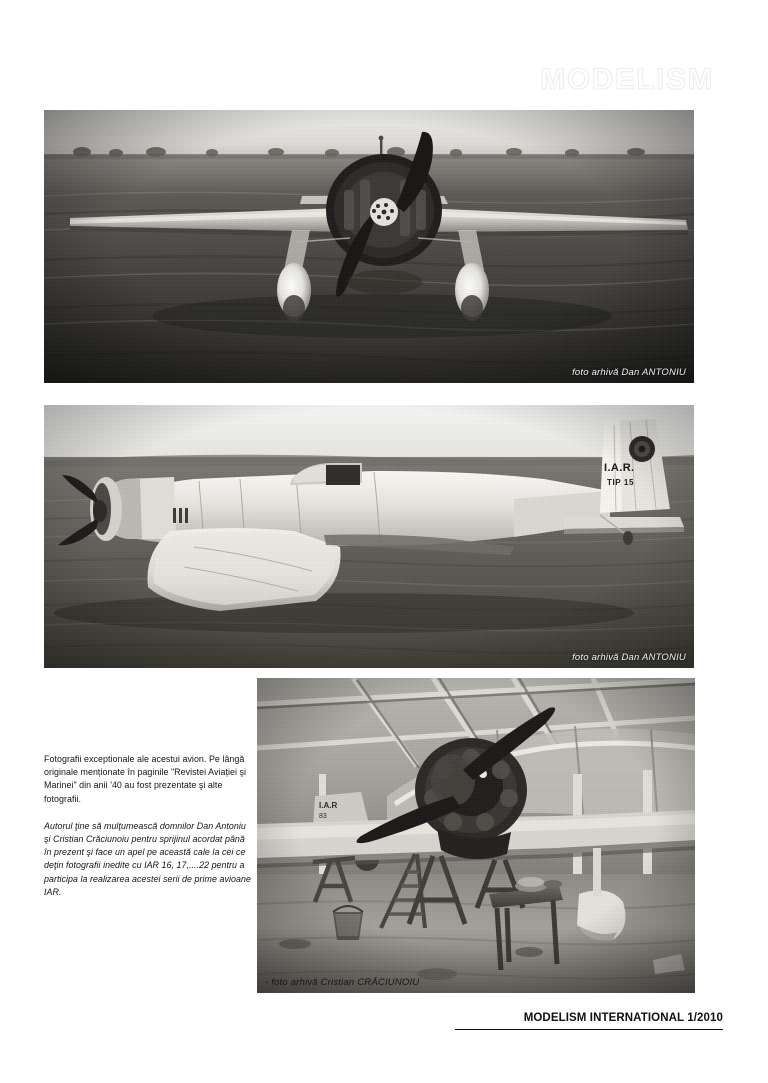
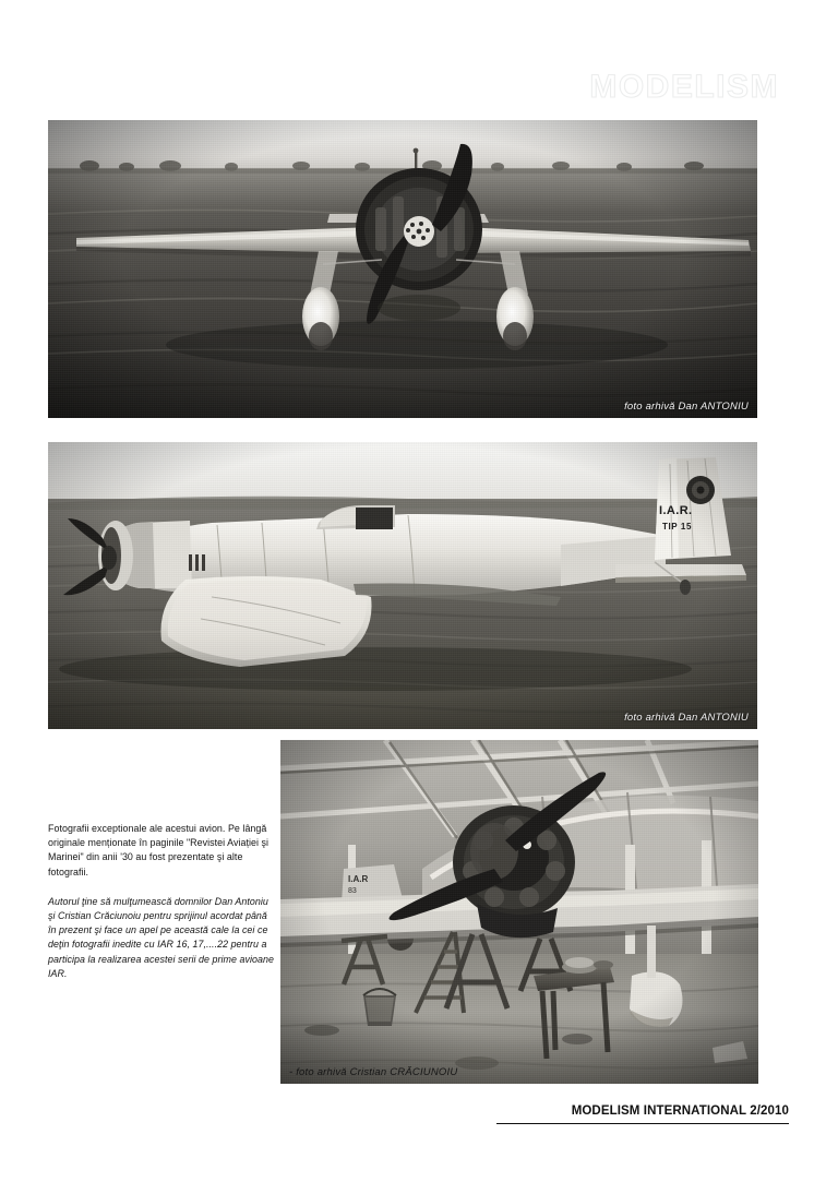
  foto arhivă Dan ANTONIU
  foto arhivă Dan ANTONIU
  I.A.R.
  TIP 15
  - foto arhivă Cristian CRĂCIUNOIU
- Fotografii exceptionale ale acestui avion. Pe lângă originale menționate în paginile "Revistei Aviației şi Marinei" din anii '40 au fost prezentate şi alte fotografii.
+ Fotografii exceptionale ale acestui avion. Pe lângă originale menționate în paginile "Revistei Aviației şi Marinei" din anii '30 au fost prezentate şi alte fotografii.
  Autorul ţine să mulţumească domnilor Dan Antoniu şi Cristian Crăciunoiu pentru sprijinul acordat până în prezent şi face un apel pe această cale la cei ce deţin fotografii inedite cu IAR 16, 17,....22 pentru a participa la realizarea acestei serii de prime avioane IAR.
- MODELISM INTERNATIONAL 1/2010
+ MODELISM INTERNATIONAL 2/2010
